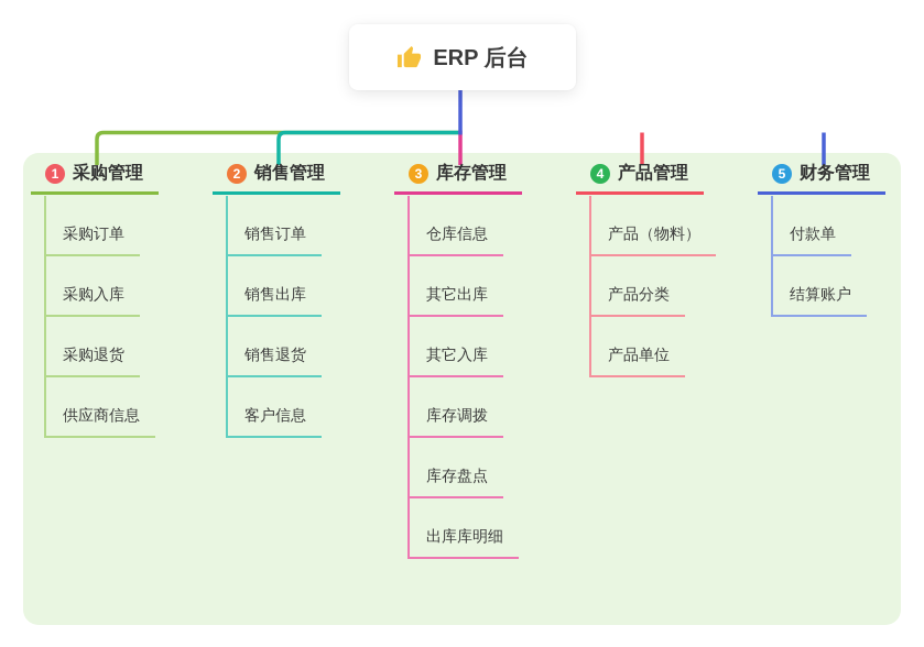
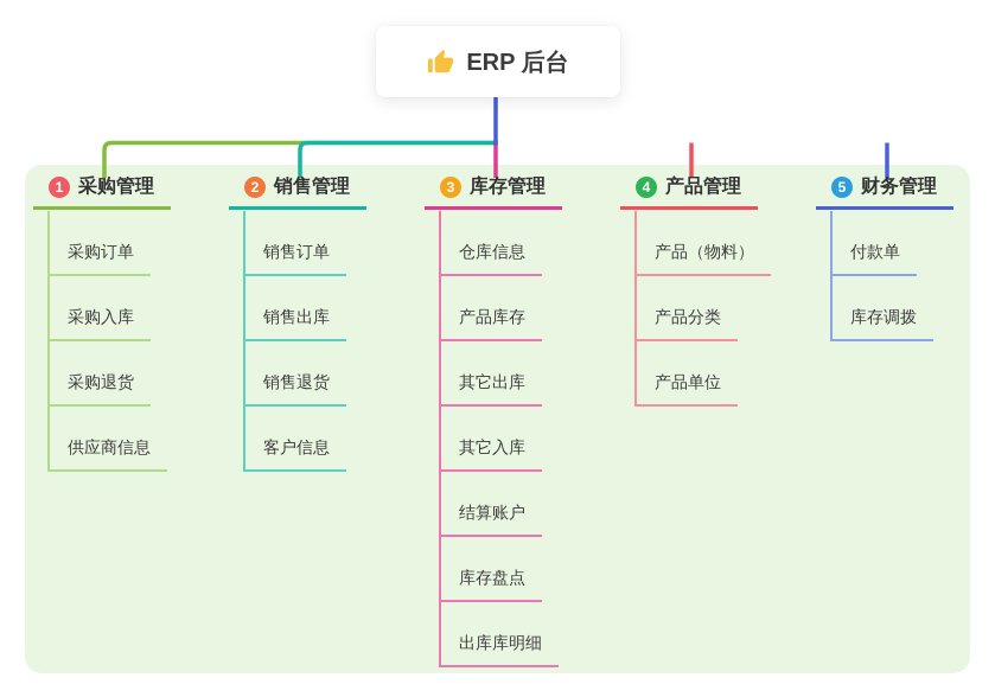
  ERP 后台
  1
  采购管理
  采购订单
  采购入库
  采购退货
  供应商信息
  2
  销售管理
  销售订单
  销售出库
  销售退货
  客户信息
  3
  库存管理
  仓库信息
+ 产品库存
  其它出库
  其它入库
- 库存调拨
+ 结算账户
  库存盘点
  出库库明细
  4
  产品管理
  产品（物料）
  产品分类
  产品单位
  5
  财务管理
  付款单
- 结算账户
+ 库存调拨
